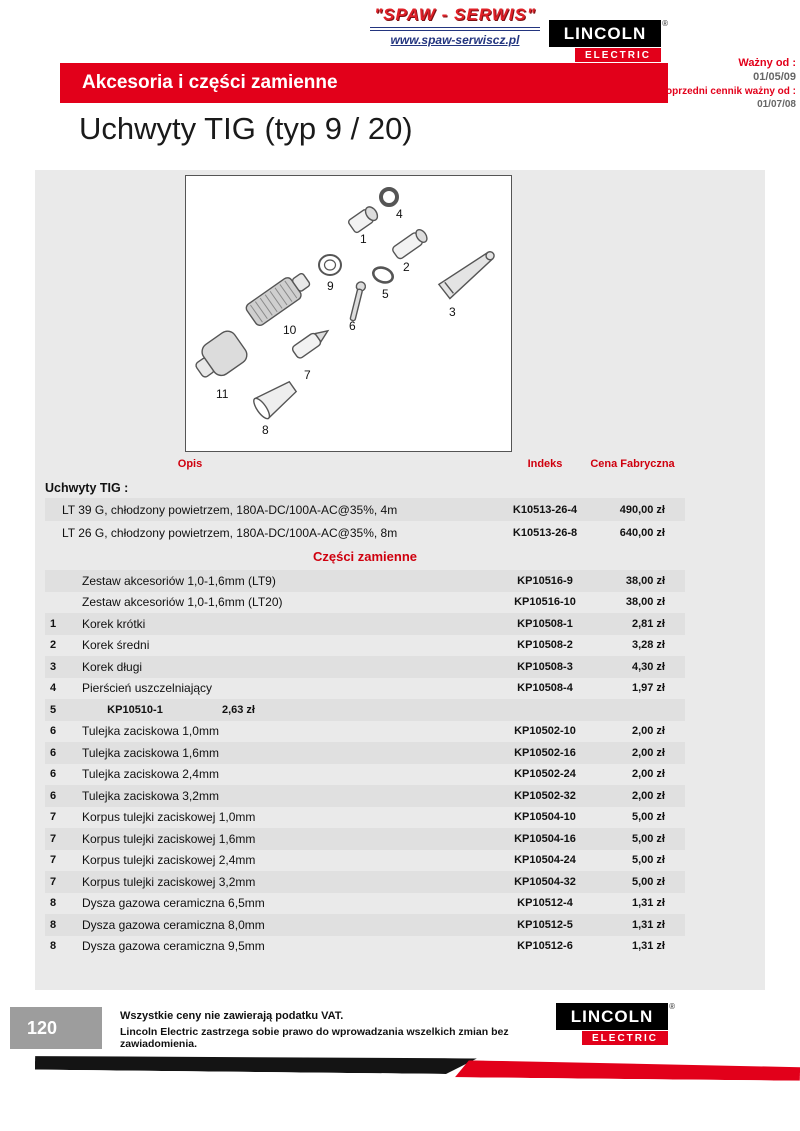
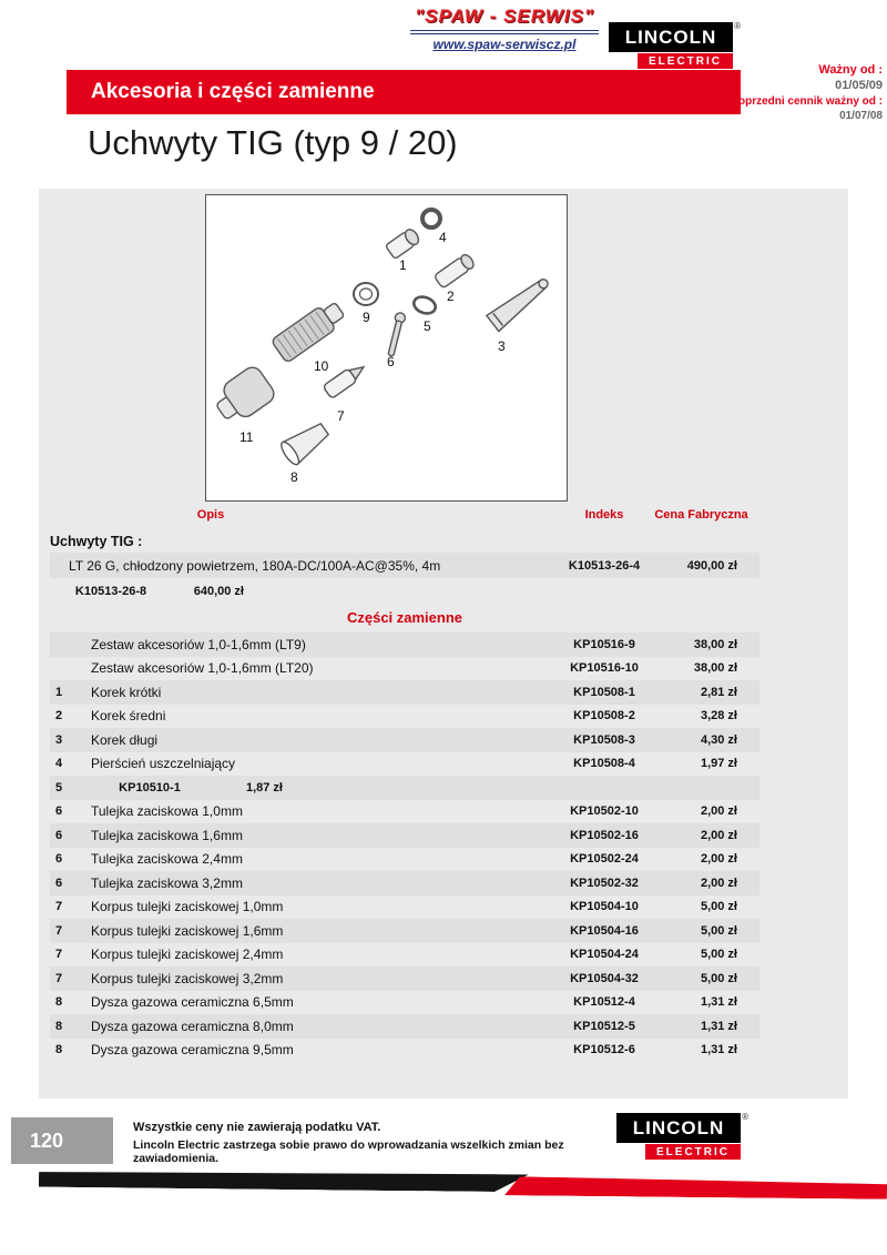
  "SPAW - SERWIS"
  www.spaw-serwiscz.pl
  LINCOLN
  ®
  ELECTRIC
  Akcesoria i części zamienne
  Ważny od :
  01/05/09
  Poprzedni cennik ważny od :
  01/07/08
  Uchwyty TIG (typ 9 / 20)
  1
  2
  3
  4
  5
  6
  7
  8
  9
  10
  11
  Opis
  Indeks
  Cena Fabryczna
  Uchwyty TIG :
- LT 39 G, chłodzony powietrzem, 180A-DC/100A-AC@35%, 4m
+ LT 26 G, chłodzony powietrzem, 180A-DC/100A-AC@35%, 4m
  K10513-26-4
  490,00 zł
- LT 26 G, chłodzony powietrzem, 180A-DC/100A-AC@35%, 8m
  K10513-26-8
  640,00 zł
  Części zamienne
  Zestaw akcesoriów 1,0-1,6mm (LT9)
  KP10516-9
  38,00 zł
  Zestaw akcesoriów 1,0-1,6mm (LT20)
  KP10516-10
  38,00 zł
  1
  Korek krótki
  KP10508-1
  2,81 zł
  2
  Korek średni
  KP10508-2
  3,28 zł
  3
  Korek długi
  KP10508-3
  4,30 zł
  4
  Pierścień uszczelniający
  KP10508-4
  1,97 zł
  5
  KP10510-1
- 2,63 zł
+ 1,87 zł
  6
  Tulejka zaciskowa 1,0mm
  KP10502-10
  2,00 zł
  6
  Tulejka zaciskowa 1,6mm
  KP10502-16
  2,00 zł
  6
  Tulejka zaciskowa 2,4mm
  KP10502-24
  2,00 zł
  6
  Tulejka zaciskowa 3,2mm
  KP10502-32
  2,00 zł
  7
  Korpus tulejki zaciskowej 1,0mm
  KP10504-10
  5,00 zł
  7
  Korpus tulejki zaciskowej 1,6mm
  KP10504-16
  5,00 zł
  7
  Korpus tulejki zaciskowej 2,4mm
  KP10504-24
  5,00 zł
  7
  Korpus tulejki zaciskowej 3,2mm
  KP10504-32
  5,00 zł
  8
  Dysza gazowa ceramiczna 6,5mm
  KP10512-4
  1,31 zł
  8
  Dysza gazowa ceramiczna 8,0mm
  KP10512-5
  1,31 zł
  8
  Dysza gazowa ceramiczna 9,5mm
  KP10512-6
  1,31 zł
  120
  Wszystkie ceny nie zawierają podatku VAT.
  Lincoln Electric zastrzega sobie prawo do wprowadzania wszelkich zmian bez zawiadomienia.
  LINCOLN
  ®
  ELECTRIC
